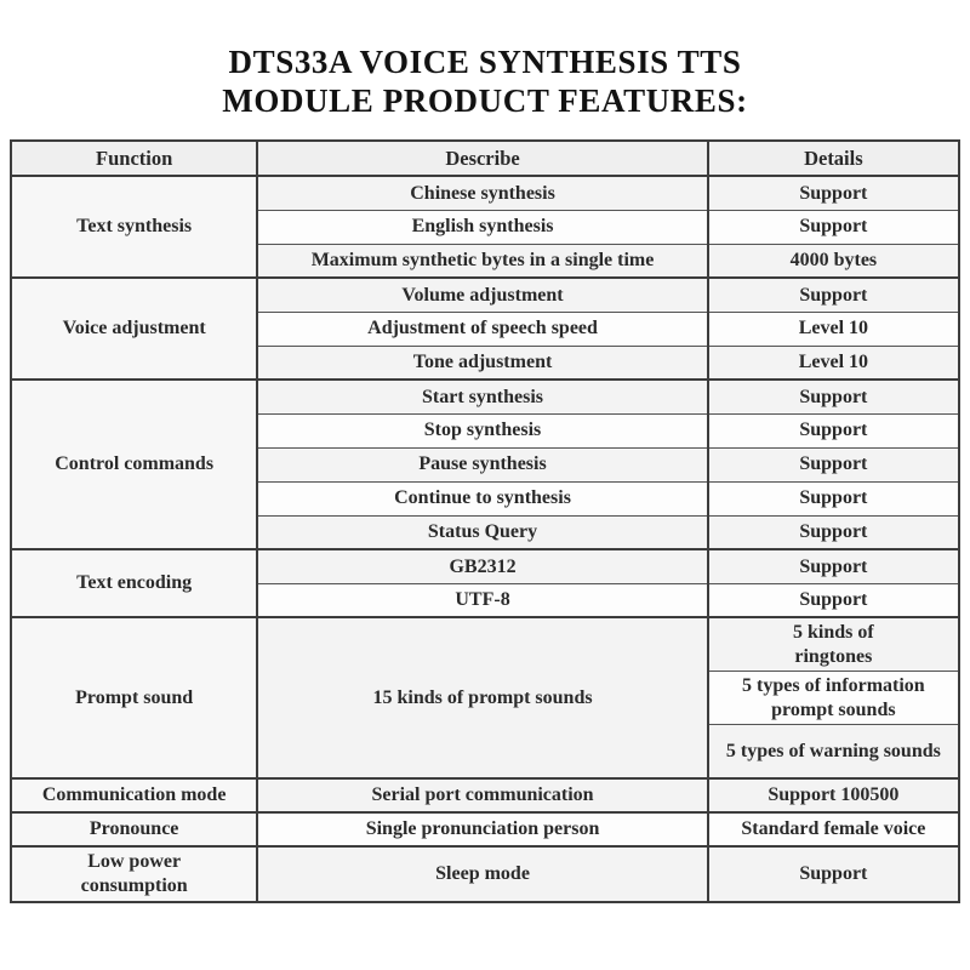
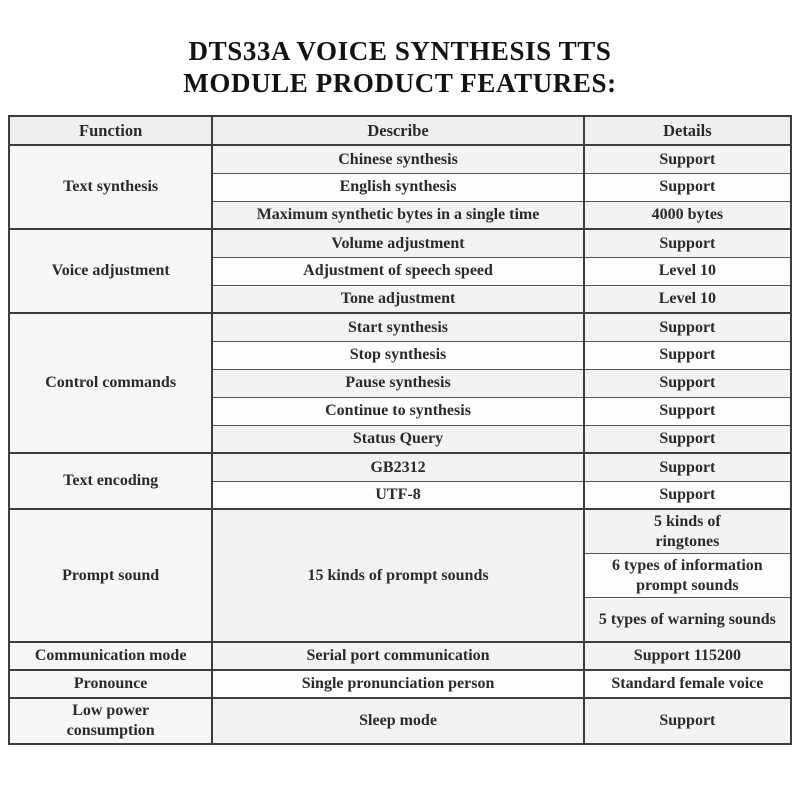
  DTS33A VOICE SYNTHESIS TTS
  MODULE PRODUCT FEATURES:
  Function	Describe	Details
  Text synthesis	Chinese synthesis	Support
  English synthesis	Support
  Maximum synthetic bytes in a single time	4000 bytes
  Voice adjustment	Volume adjustment	Support
  Adjustment of speech speed	Level 10
  Tone adjustment	Level 10
  Control commands	Start synthesis	Support
  Stop synthesis	Support
  Pause synthesis	Support
  Continue to synthesis	Support
  Status Query	Support
  Text encoding	GB2312	Support
  UTF-8	Support
  Prompt sound	15 kinds of prompt sounds	5 kinds of ringtones
- 5 types of information prompt sounds
+ 6 types of information prompt sounds
  5 types of warning sounds
- Communication mode	Serial port communication	Support 100500
+ Communication mode	Serial port communication	Support 115200
  Pronounce	Single pronunciation person	Standard female voice
  Low power consumption	Sleep mode	Support
